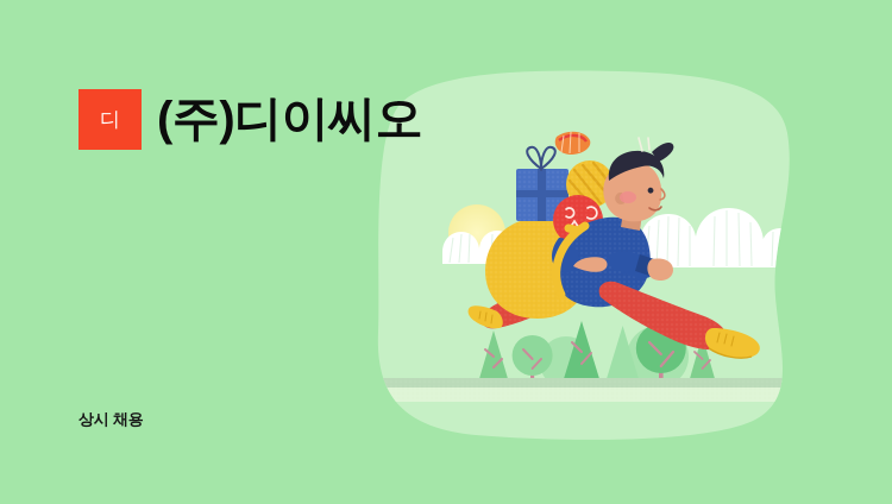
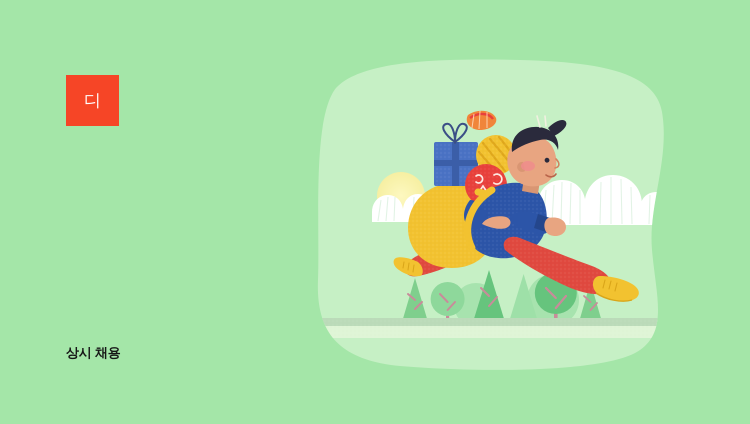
  디
- (주)디이씨오
  상시 채용
